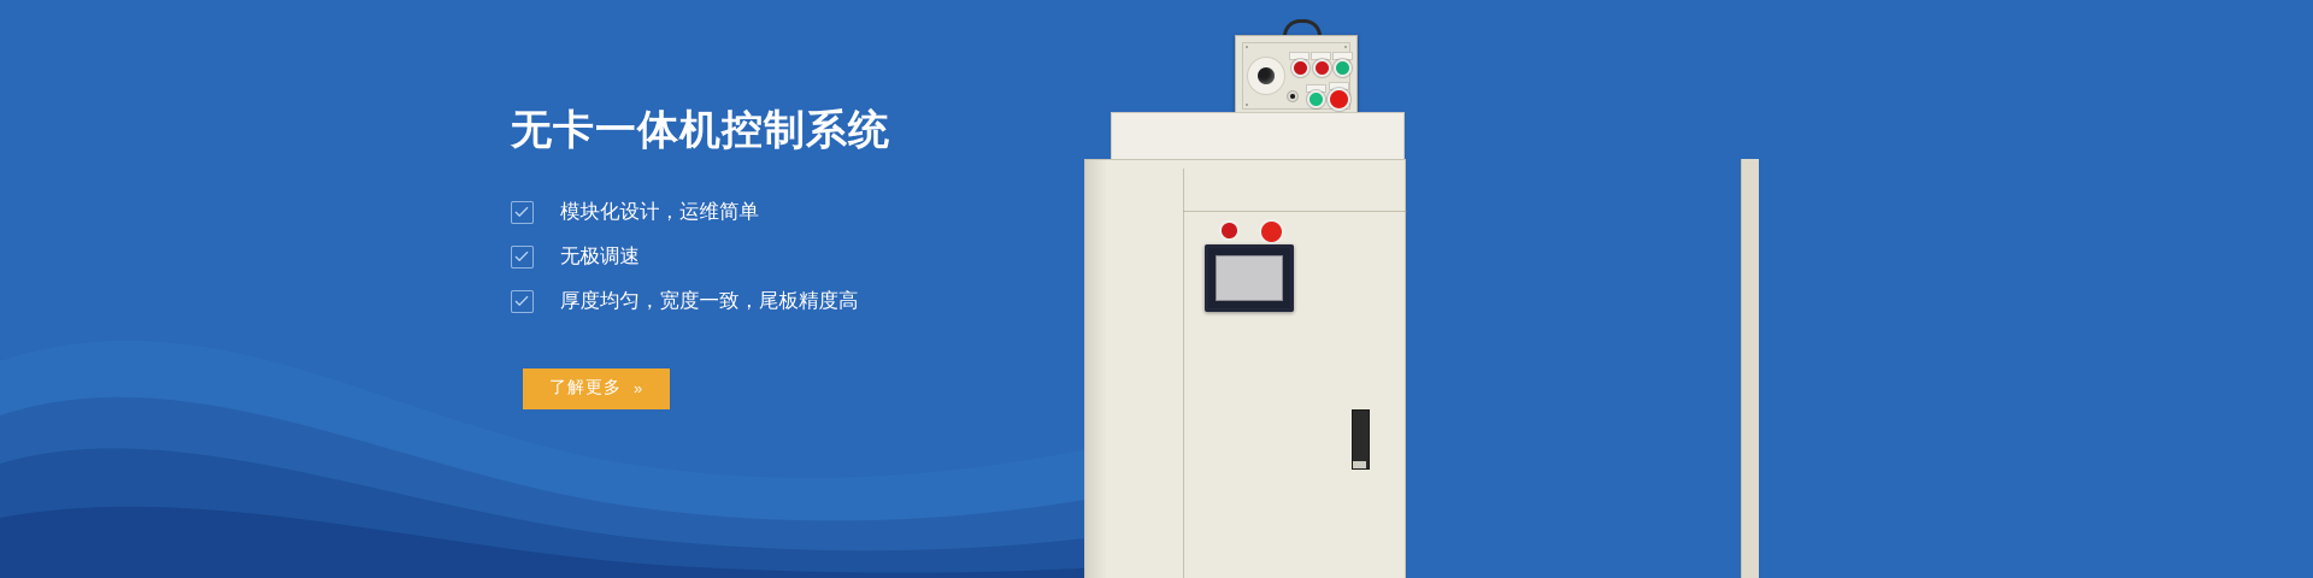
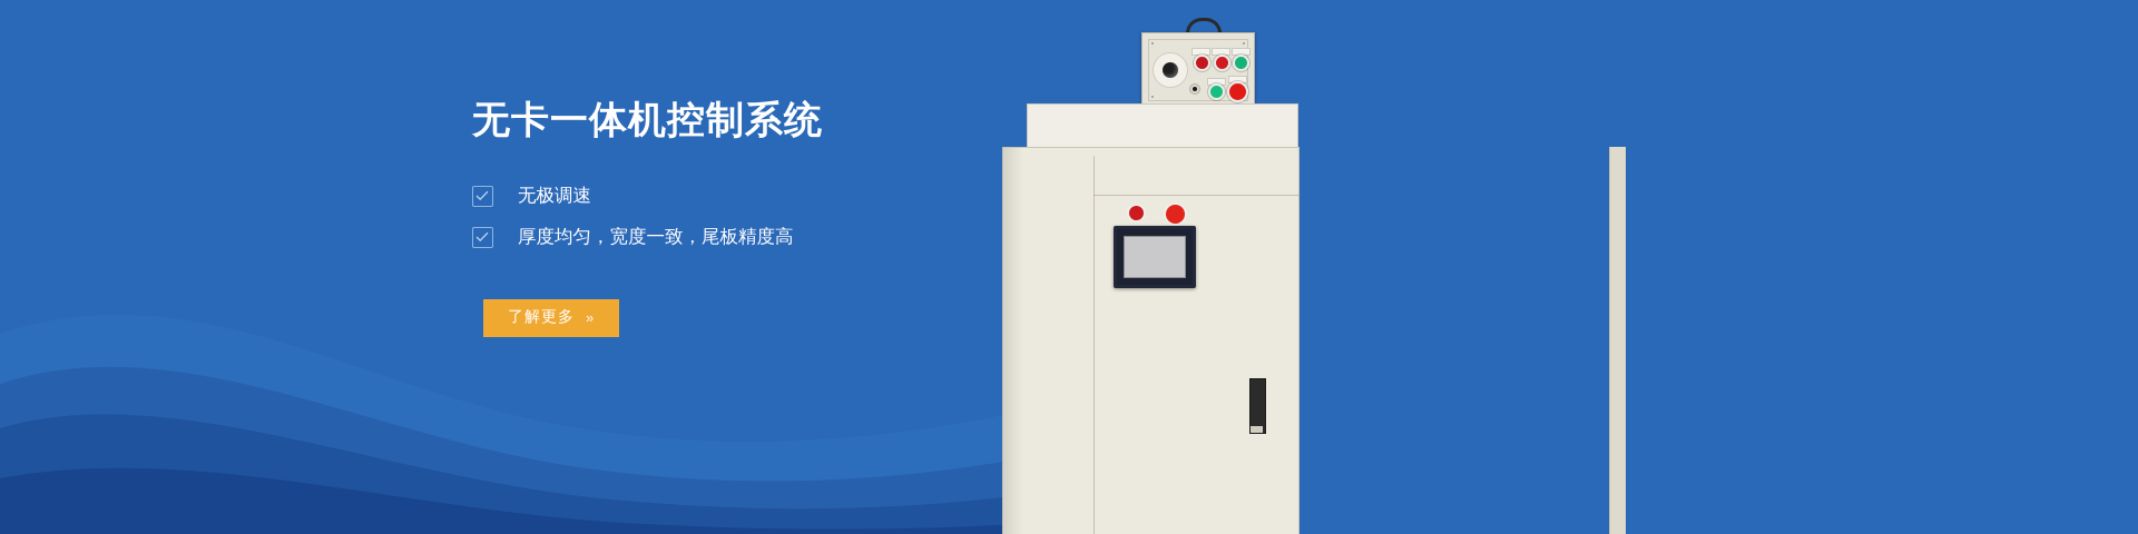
  无卡一体机控制系统
- 模块化设计，运维简单
  无极调速
  厚度均匀，宽度一致，尾板精度高
  了解更多
  »
